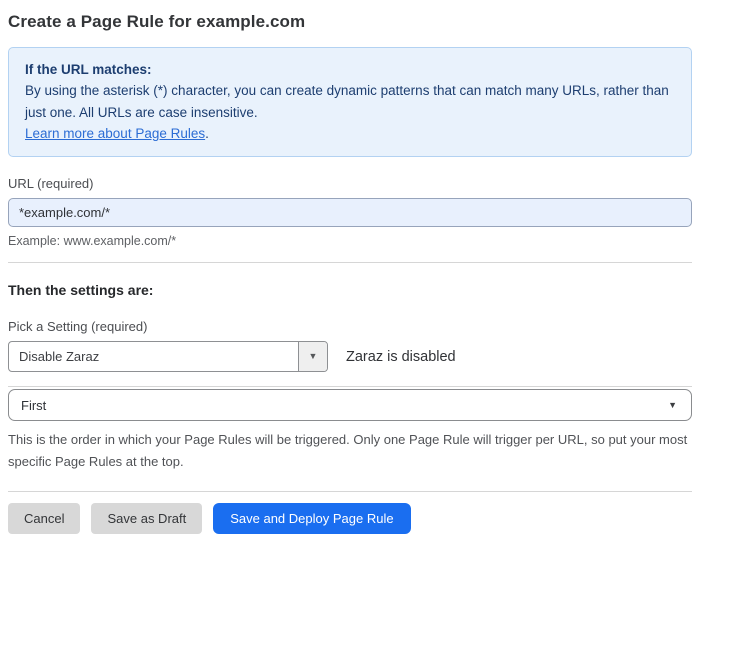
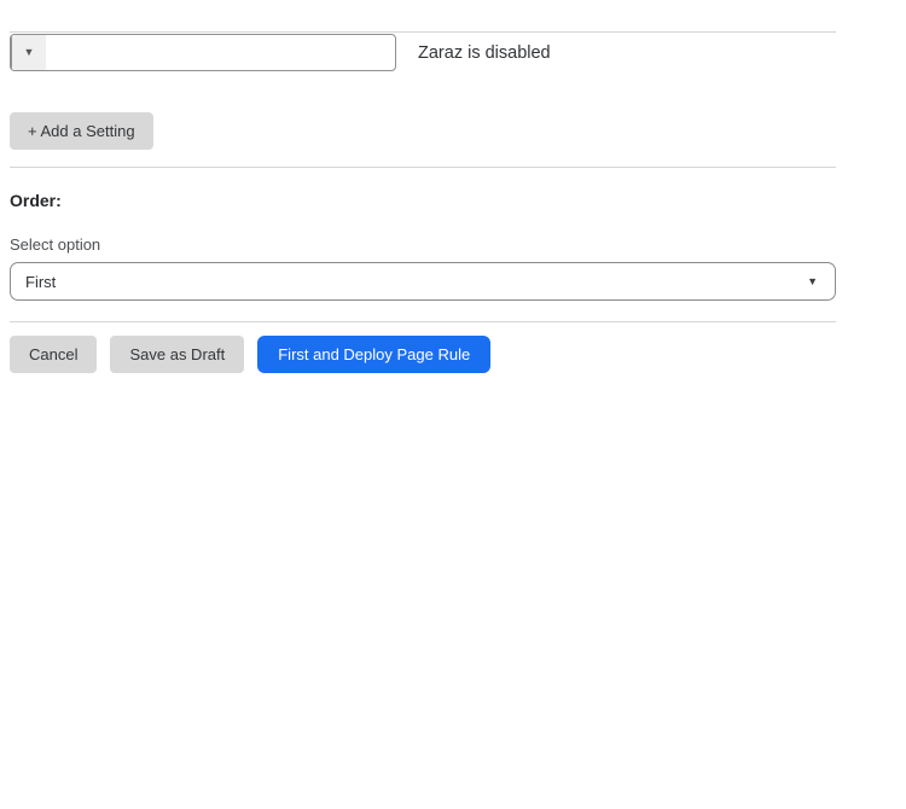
- Create a Page Rule for example.com
- If the URL matches:
- By using the asterisk (*) character, you can create dynamic patterns that can match many URLs, rather than just one. All URLs are case insensitive.
- Learn more about Page Rules.
- URL (required)
- *example.com/*
- Example: www.example.com/*
- Then the settings are:
- Pick a Setting (required)
- Disable Zaraz
  ▼
  Zaraz is disabled
+ + Add a Setting
+ Order:
+ Select option
  First
  ▼
- This is the order in which your Page Rules will be triggered. Only one Page Rule will trigger per URL, so put your most specific Page Rules at the top.
  Cancel
  Save as Draft
- Save and Deploy Page Rule
+ First and Deploy Page Rule
